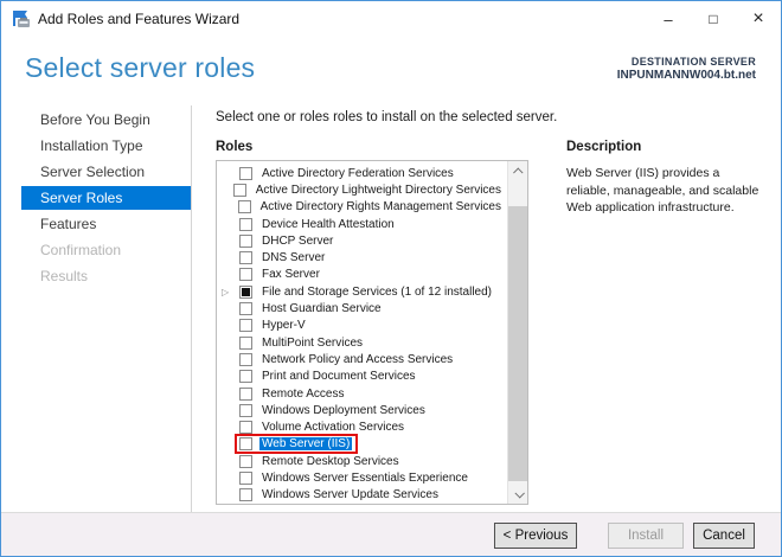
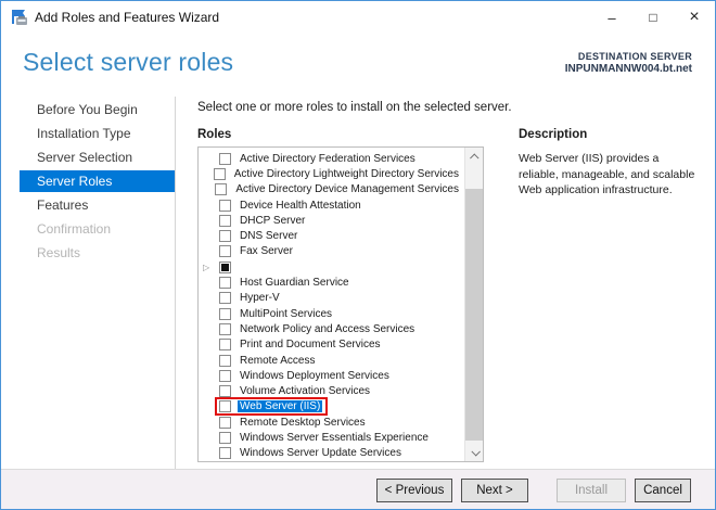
  Add Roles and Features Wizard
  –
  □
  ×
  Select server roles
  DESTINATION SERVER
  INPUNMANNW004.bt.net
  Before You Begin
  Installation Type
  Server Selection
  Server Roles
  Features
  Confirmation
  Results
- Select one or roles roles to install on the selected server.
+ Select one or more roles to install on the selected server.
  Roles
  Active Directory Federation Services
  Active Directory Lightweight Directory Services
- Active Directory Rights Management Services
+ Active Directory Device Management Services
  Device Health Attestation
  DHCP Server
  DNS Server
  Fax Server
  ▷
- File and Storage Services (1 of 12 installed)
  Host Guardian Service
  Hyper-V
  MultiPoint Services
  Network Policy and Access Services
  Print and Document Services
  Remote Access
  Windows Deployment Services
  Volume Activation Services
  Web Server (IIS)
  Remote Desktop Services
  Windows Server Essentials Experience
  Windows Server Update Services
  Description
  Web Server (IIS) provides a reliable, manageable, and scalable Web application infrastructure.
  < Previous
+ Next >
  Install
  Cancel
